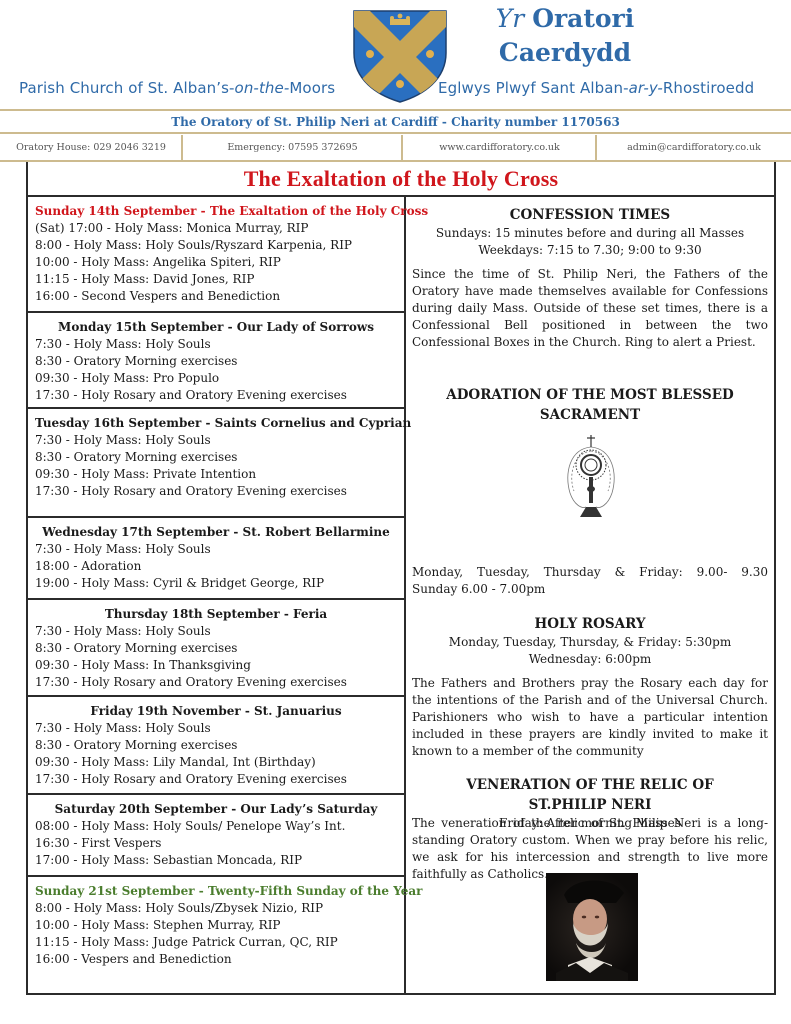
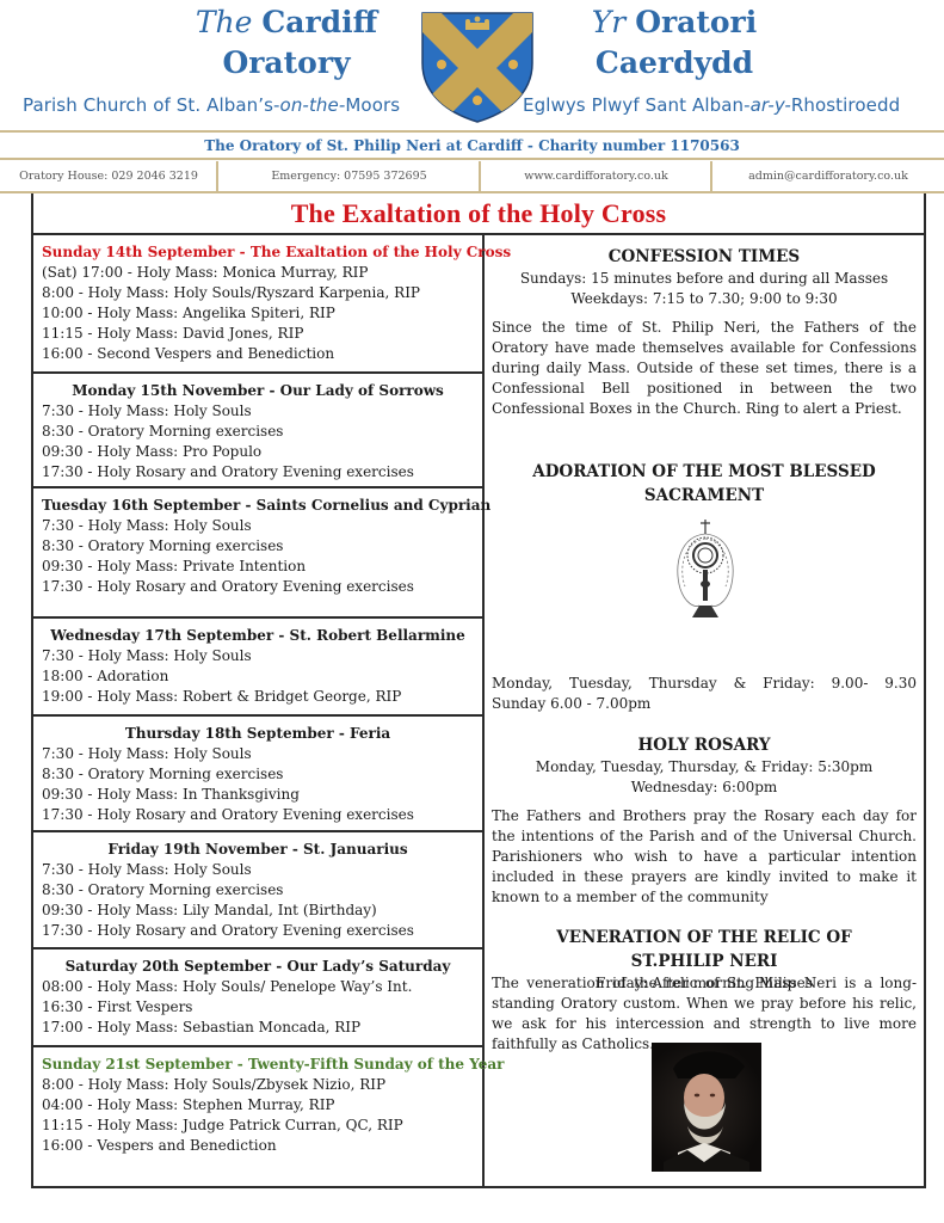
+ The Cardiff
+ Oratory
  Yr Oratori
  Caerdydd
  Parish Church of St. Alban’s-on-the-Moors
  Eglwys Plwyf Sant Alban-ar-y-Rhostiroedd
  The Oratory of St. Philip Neri at Cardiff - Charity number 1170563
  Oratory House: 029 2046 3219
  Emergency: 07595 372695
  www.cardifforatory.co.uk
  admin@cardifforatory.co.uk
  The Exaltation of the Holy Cross
  Sunday 14th September - The Exaltation of the Holy Cr
  (Sat) 17:00 - Holy Mass: Monica Murray, RIP
  8:00 - Holy Mass: Holy Souls/Ryszard Karpenia, RIP
  10:00 - Holy Mass: Angelika Spiteri, RIP
  11:15 - Holy Mass: David Jones, RIP
  16:00 - Second Vespers and Benediction
- Monday 15th September - Our Lady of Sorrows
+ Monday 15th November - Our Lady of Sorrows
  7:30 - Holy Mass: Holy Souls
  8:30 - Oratory Morning exercises
  09:30 - Holy Mass: Pro Populo
  17:30 - Holy Rosary and Oratory Evening exercises
  Tuesday 16th September - Saints Cornelius and Cypria
  7:30 - Holy Mass: Holy Souls
  8:30 - Oratory Morning exercises
  09:30 - Holy Mass: Private Intention
  17:30 - Holy Rosary and Oratory Evening exercises
  Wednesday 17th September - St. Robert Bellarmine
  7:30 - Holy Mass: Holy Souls
  18:00 - Adoration
- 19:00 - Holy Mass: Cyril & Bridget George, RIP
+ 19:00 - Holy Mass: Robert & Bridget George, RIP
  Thursday 18th September - Feria
  7:30 - Holy Mass: Holy Souls
  8:30 - Oratory Morning exercises
  09:30 - Holy Mass: In Thanksgiving
  17:30 - Holy Rosary and Oratory Evening exercises
  Friday 19th November - St. Januarius
  7:30 - Holy Mass: Holy Souls
  8:30 - Oratory Morning exercises
  09:30 - Holy Mass: Lily Mandal, Int (Birthday)
  17:30 - Holy Rosary and Oratory Evening exercises
  Saturday 20th September - Our Lady’s Saturday
  08:00 - Holy Mass: Holy Souls/ Penelope Way’s Int.
  16:30 - First Vespers
  17:00 - Holy Mass: Sebastian Moncada, RIP
  Sunday 21st September - Twenty-Fifth Sunday of the Ye
  8:00 - Holy Mass: Holy Souls/Zbysek Nizio, RIP
- 10:00 - Holy Mass: Stephen Murray, RIP
+ 04:00 - Holy Mass: Stephen Murray, RIP
  11:15 - Holy Mass: Judge Patrick Curran, QC, RIP
  16:00 - Vespers and Benediction
  CONFESSION TIMES
  Sundays: 15 minutes before and during all Masses
  Weekdays: 7:15 to 7.30; 9:00 to 9:30
  Since the time of St. Philip Neri, the Fathers of the Oratory have made themselves available for Confessions during daily Mass. Outside of these set times, there is a Confessional Bell positioned in between the two Confessional Boxes in the Church. Ring to alert a Priest.
  ADORATION OF THE MOST BLESSED SACRAMENT
  Monday, Tuesday, Thursday & Friday: 9.00- 9.30
  Sunday 6.00 - 7.00pm
  HOLY ROSARY
  Monday, Tuesday, Thursday, & Friday: 5:30pm
  Wednesday: 6:00pm
  The Fathers and Brothers pray the Rosary each day for the intentions of the Parish and of the Universal Church. Parishioners who wish to have a particular intention included in these prayers are kindly invited to make it known to a member of the community
  VENERATION OF THE RELIC OF ST.PHILIP NERI
  Friday: After morning Masses
  The veneration of the relic of St. Philip Neri is a long-standing Oratory custom. When we pray before his relic, we ask for his intercession and strength to live more faithfully as Catholics
